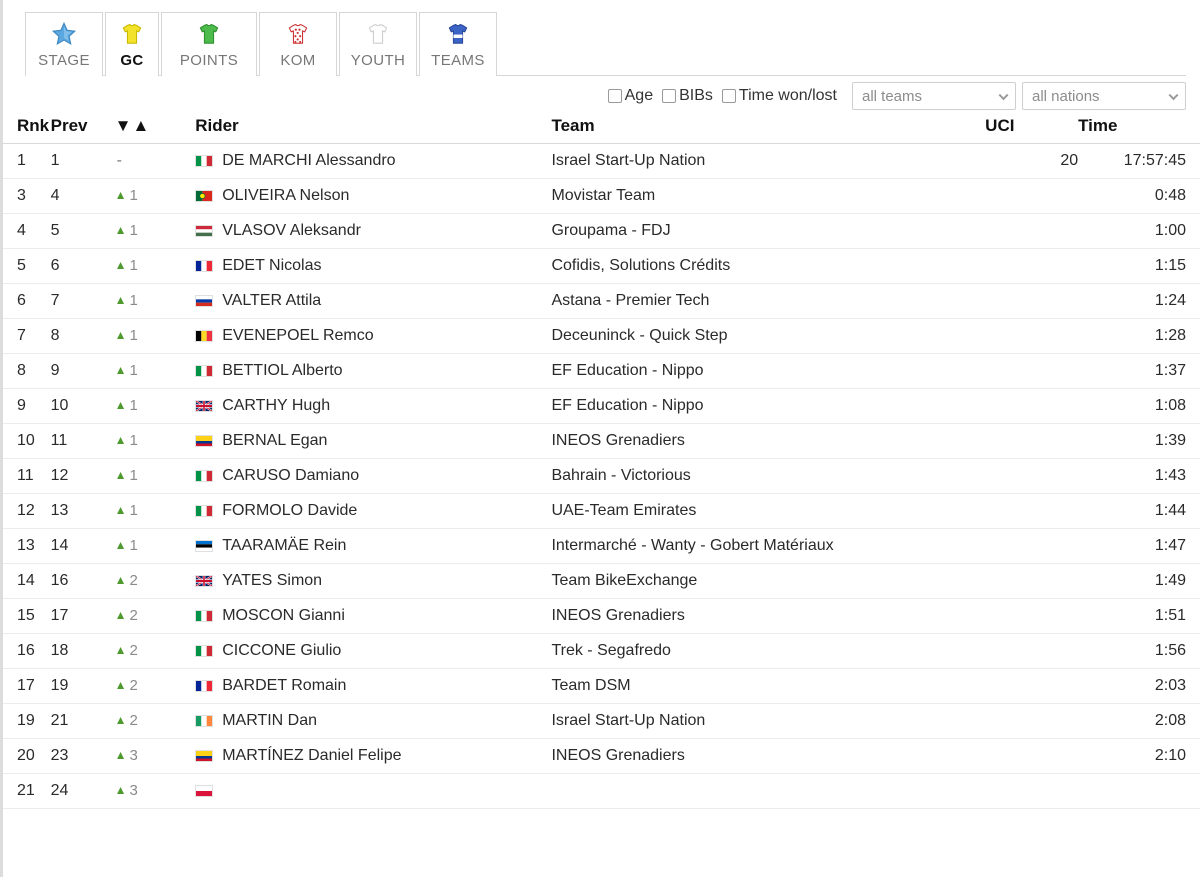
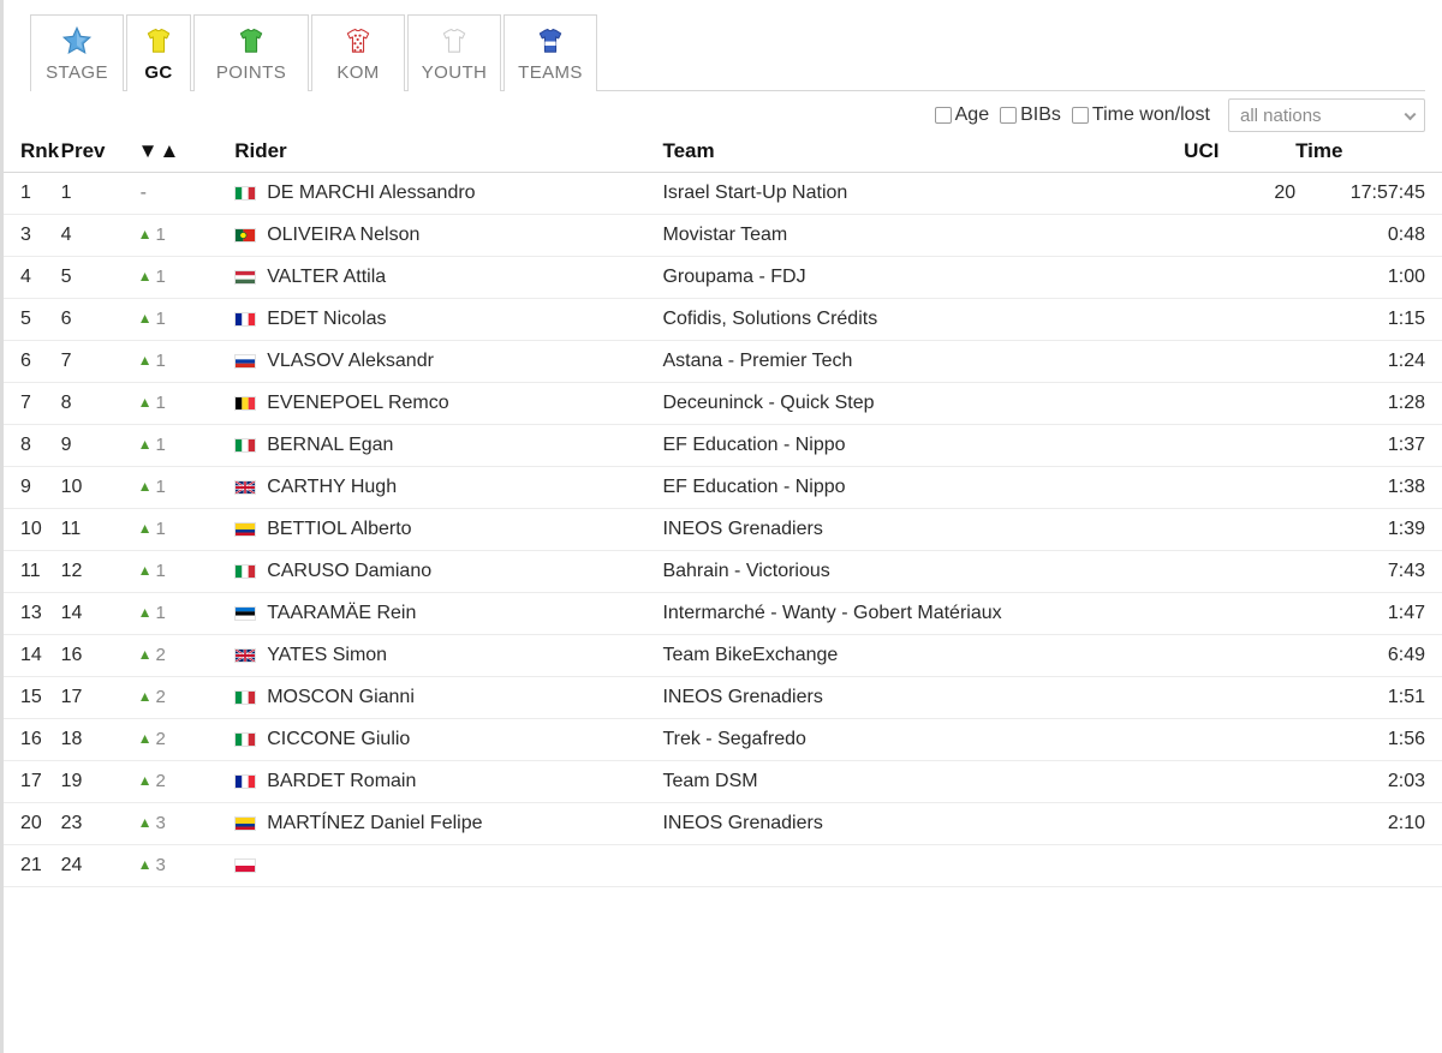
  STAGE
  GC
  POINTS
  KOM
  YOUTH
  TEAMS
  Age
  BIBs
  Time won/lost
- all teams
  all nations
  Rnk	Prev	▼▲	Rider	Team	UCI	Time
  1	1	-	DE MARCHI Alessandro	Israel Start-Up Nation	20	17:57:45
  3	4	▲ 1	OLIVEIRA Nelson	Movistar Team		0:48
- 4	5	▲ 1	VLASOV Aleksandr	Groupama - FDJ		1:00
+ 4	5	▲ 1	VALTER Attila	Groupama - FDJ		1:00
  5	6	▲ 1	EDET Nicolas	Cofidis, Solutions Crédits		1:15
- 6	7	▲ 1	VALTER Attila	Astana - Premier Tech		1:24
+ 6	7	▲ 1	VLASOV Aleksandr	Astana - Premier Tech		1:24
  7	8	▲ 1	EVENEPOEL Remco	Deceuninck - Quick Step		1:28
- 8	9	▲ 1	BETTIOL Alberto	EF Education - Nippo		1:37
+ 8	9	▲ 1	BERNAL Egan	EF Education - Nippo		1:37
- 9	10	▲ 1	CARTHY Hugh	EF Education - Nippo		1:08
+ 9	10	▲ 1	CARTHY Hugh	EF Education - Nippo		1:38
- 10	11	▲ 1	BERNAL Egan	INEOS Grenadiers		1:39
+ 10	11	▲ 1	BETTIOL Alberto	INEOS Grenadiers		1:39
- 11	12	▲ 1	CARUSO Damiano	Bahrain - Victorious		1:43
+ 11	12	▲ 1	CARUSO Damiano	Bahrain - Victorious		7:43
- 12	13	▲ 1	FORMOLO Davide	UAE-Team Emirates		1:44
  13	14	▲ 1	TAARAMÄE Rein	Intermarché - Wanty - Gobert Matériaux		1:47
- 14	16	▲ 2	YATES Simon	Team BikeExchange		1:49
+ 14	16	▲ 2	YATES Simon	Team BikeExchange		6:49
  15	17	▲ 2	MOSCON Gianni	INEOS Grenadiers		1:51
  16	18	▲ 2	CICCONE Giulio	Trek - Segafredo		1:56
  17	19	▲ 2	BARDET Romain	Team DSM		2:03
- 19	21	▲ 2	MARTIN Dan	Israel Start-Up Nation		2:08
  20	23	▲ 3	MARTÍNEZ Daniel Felipe	INEOS Grenadiers		2:10
  21	24	▲ 3
